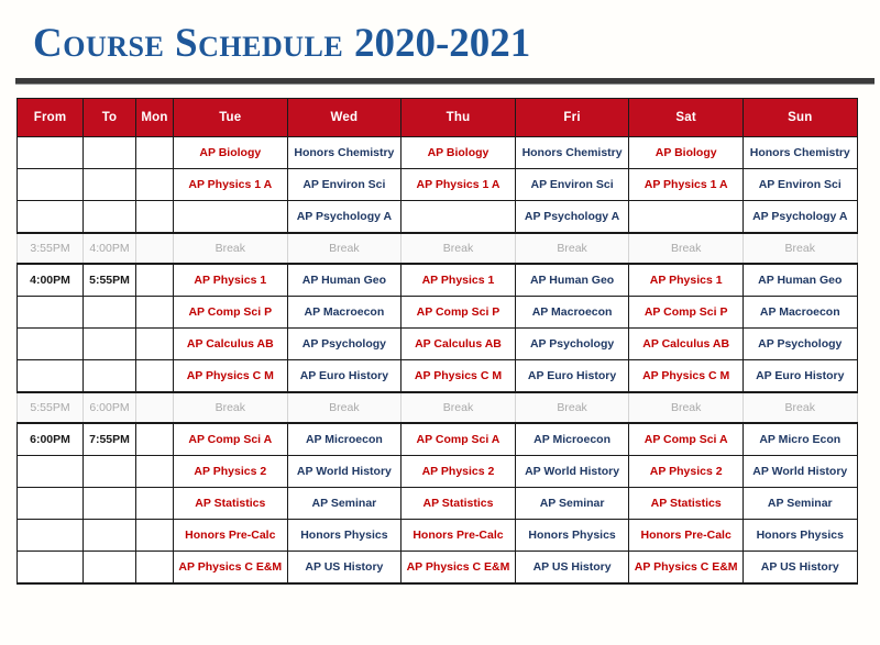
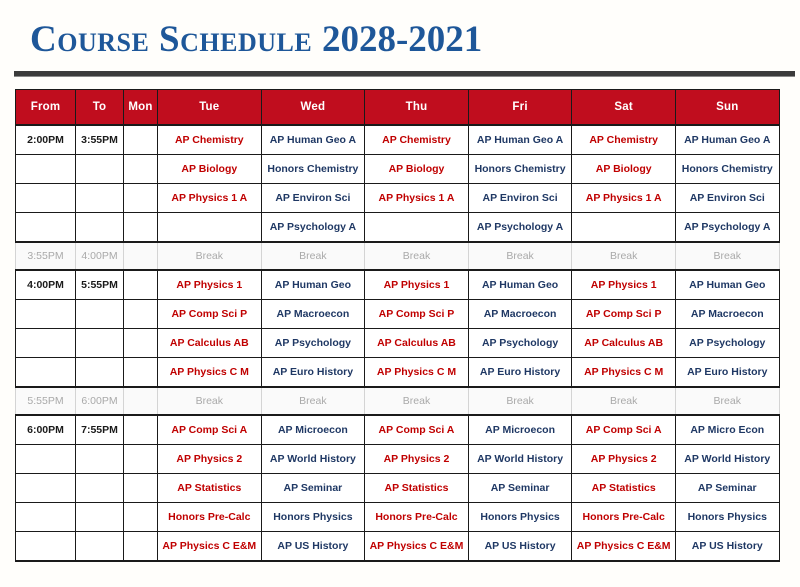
- Course Schedule 2020-2021
+ Course Schedule 2028-2021
  From	To	Mon	Tue	Wed	Thu	Fri	Sat	Sun
+ 2:00PM	3:55PM		AP Chemistry	AP Human Geo A	AP Chemistry	AP Human Geo A	AP Chemistry	AP Human Geo A
  			AP Biology	Honors Chemistry	AP Biology	Honors Chemistry	AP Biology	Honors Chemistry
  			AP Physics 1 A	AP Environ Sci	AP Physics 1 A	AP Environ Sci	AP Physics 1 A	AP Environ Sci
  				AP Psychology A		AP Psychology A		AP Psychology A
  3:55PM	4:00PM		Break	Break	Break	Break	Break	Break
  4:00PM	5:55PM		AP Physics 1	AP Human Geo	AP Physics 1	AP Human Geo	AP Physics 1	AP Human Geo
  			AP Comp Sci P	AP Macroecon	AP Comp Sci P	AP Macroecon	AP Comp Sci P	AP Macroecon
  			AP Calculus AB	AP Psychology	AP Calculus AB	AP Psychology	AP Calculus AB	AP Psychology
  			AP Physics C M	AP Euro History	AP Physics C M	AP Euro History	AP Physics C M	AP Euro History
  5:55PM	6:00PM		Break	Break	Break	Break	Break	Break
  6:00PM	7:55PM		AP Comp Sci A	AP Microecon	AP Comp Sci A	AP Microecon	AP Comp Sci A	AP Micro Econ
  			AP Physics 2	AP World History	AP Physics 2	AP World History	AP Physics 2	AP World History
  			AP Statistics	AP Seminar	AP Statistics	AP Seminar	AP Statistics	AP Seminar
  			Honors Pre-Calc	Honors Physics	Honors Pre-Calc	Honors Physics	Honors Pre-Calc	Honors Physics
  			AP Physics C E&M	AP US History	AP Physics C E&M	AP US History	AP Physics C E&M	AP US History
